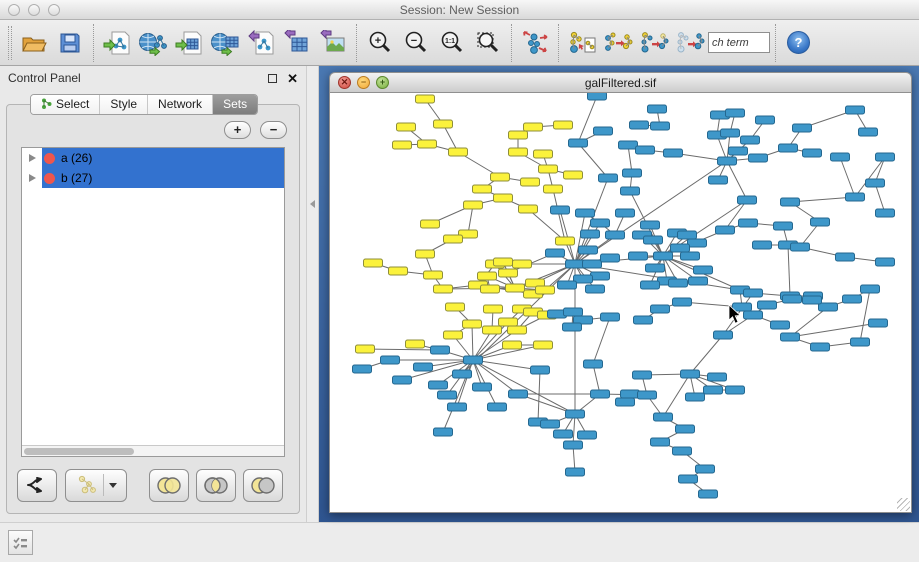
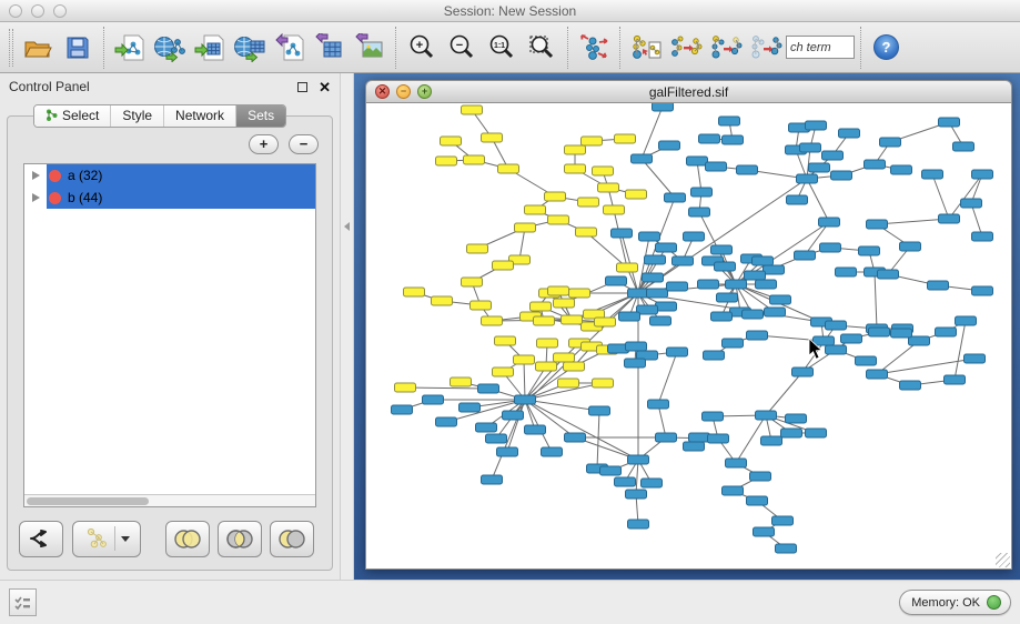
  Session: New Session
  +
  −
  ch term
  ?
  Control Panel
  ✕
  Select
  Style
  Network
  Sets
  +
  −
- a (26)
+ a (32)
- b (27)
+ b (44)
  ✕
  −
  +
  galFiltered.sif
+ Memory: OK
